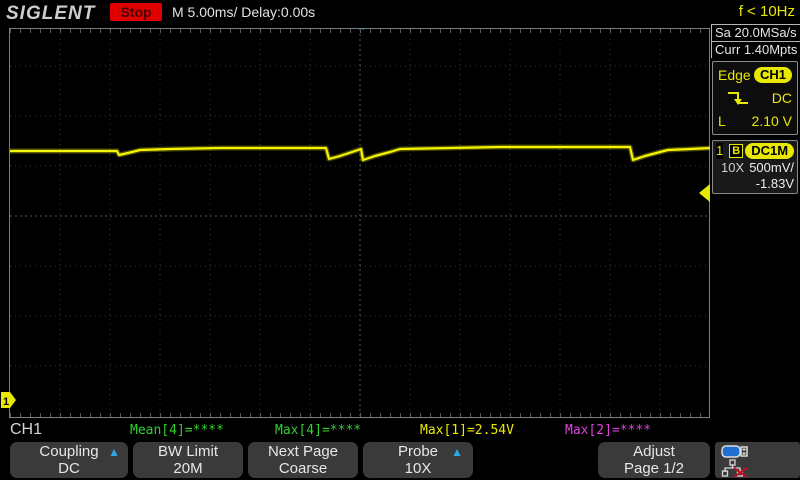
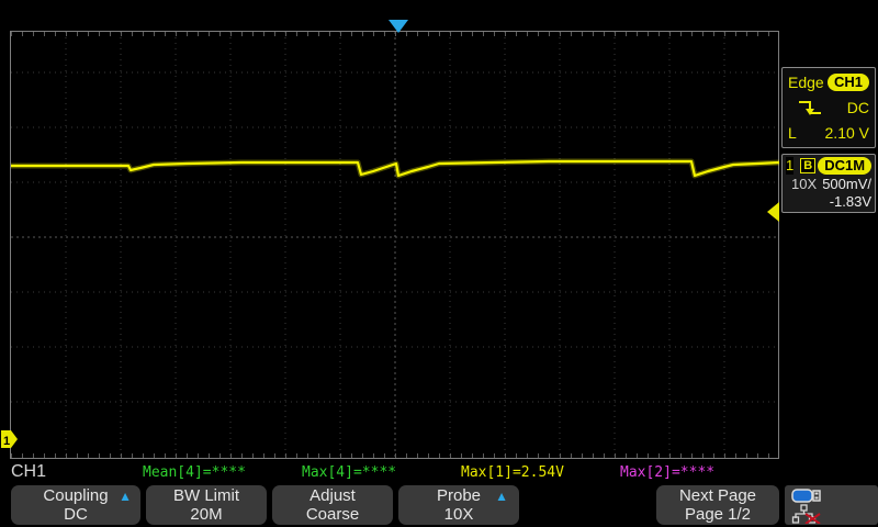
  1
- SIGLENT
- Stop
- M 5.00ms/ Delay:0.00s
- f < 10Hz
- Sa 20.0MSa/s
- Curr 1.40Mpts
  Edge
  CH1
  DC
  L
  2.10 V
  1
  B
  DC1M
  10X
  500mV/
  -1.83V
  CH1
  Mean[4]=****
  Max[4]=****
  Max[1]=2.54V
  Max[2]=****
  Coupling
  ▲
  DC
  BW Limit
  20M
- Next Page
+ Adjust
  Coarse
  Probe
  ▲
  10X
- Adjust
+ Next Page
  Page 1/2
